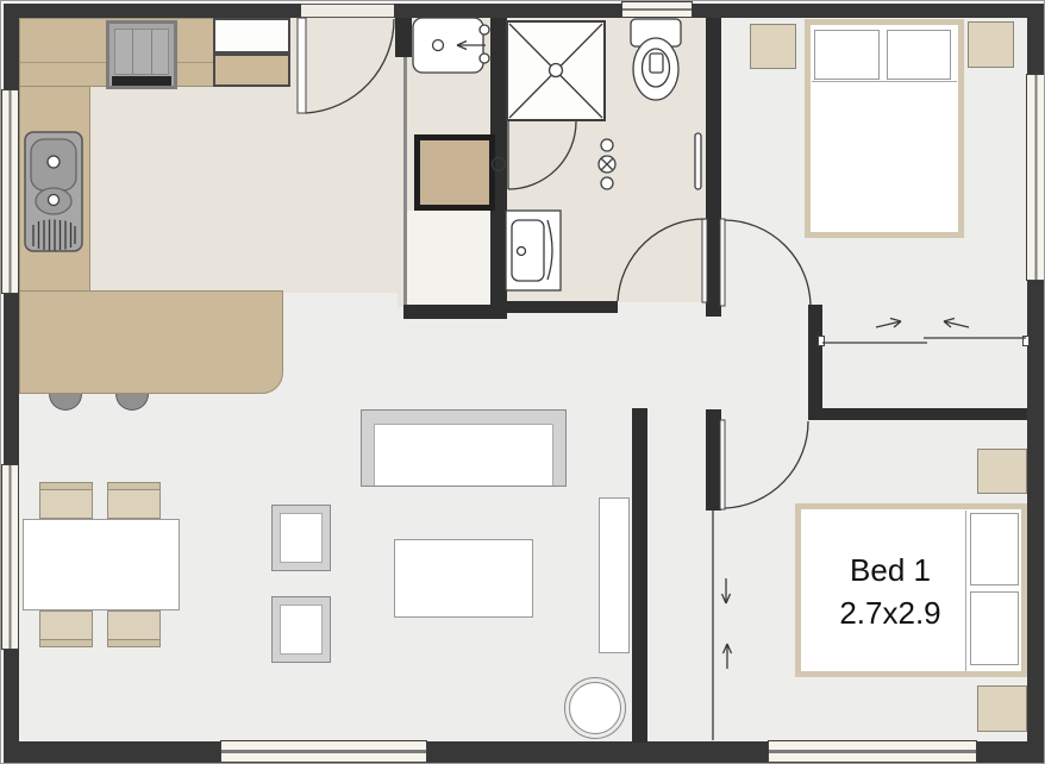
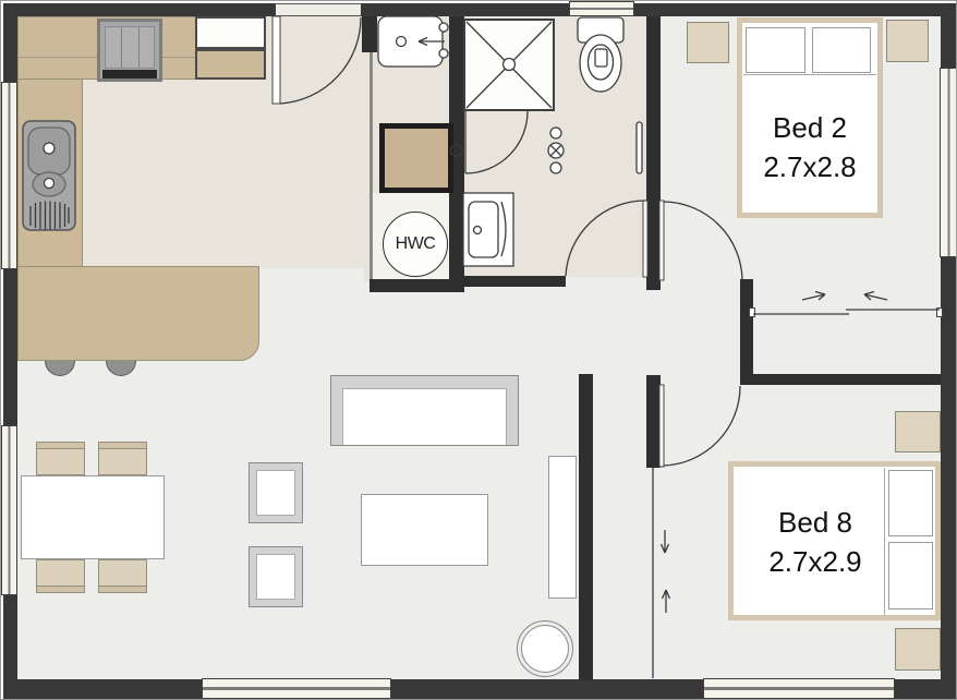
+ HWC
+ Bed 2
+ 2.7x2.8
- Bed 1
+ Bed 8
  2.7x2.9
